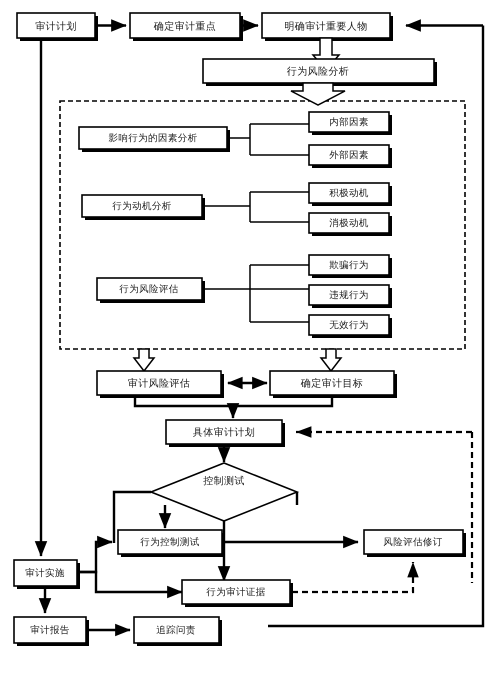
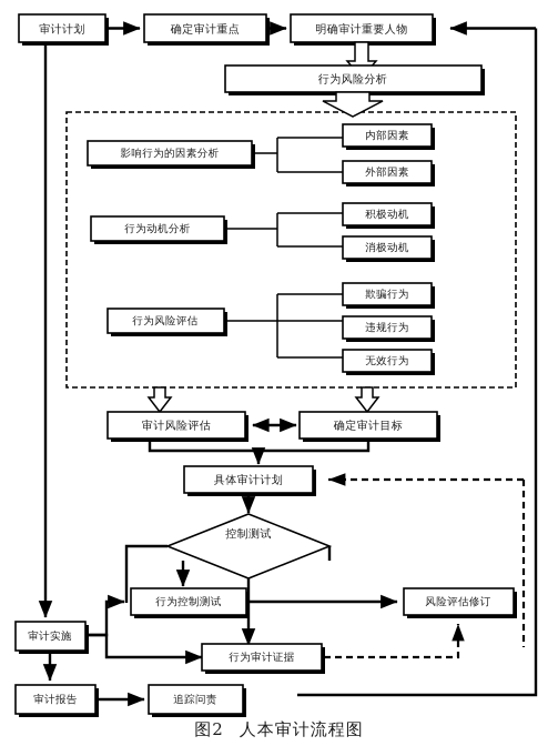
  审计计划
  确定审计重点
  明确审计重要人物
  行为风险分析
  影响行为的因素分析
  内部因素
  外部因素
  行为动机分析
  积极动机
  消极动机
  行为风险评估
  欺骗行为
  违规行为
  无效行为
  审计风险评估
  确定审计目标
  具体审计计划
  控制测试
  行为控制测试
  风险评估修订
  行为审计证据
  审计实施
  审计报告
  追踪问责
+ 图2 人本审计流程图
